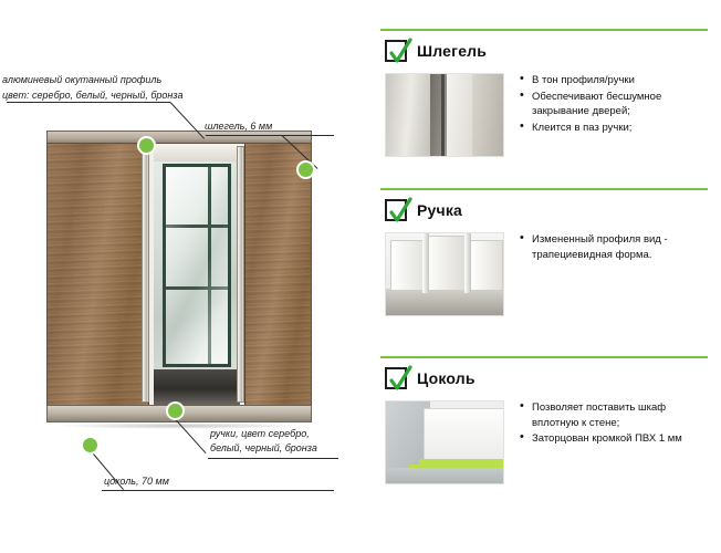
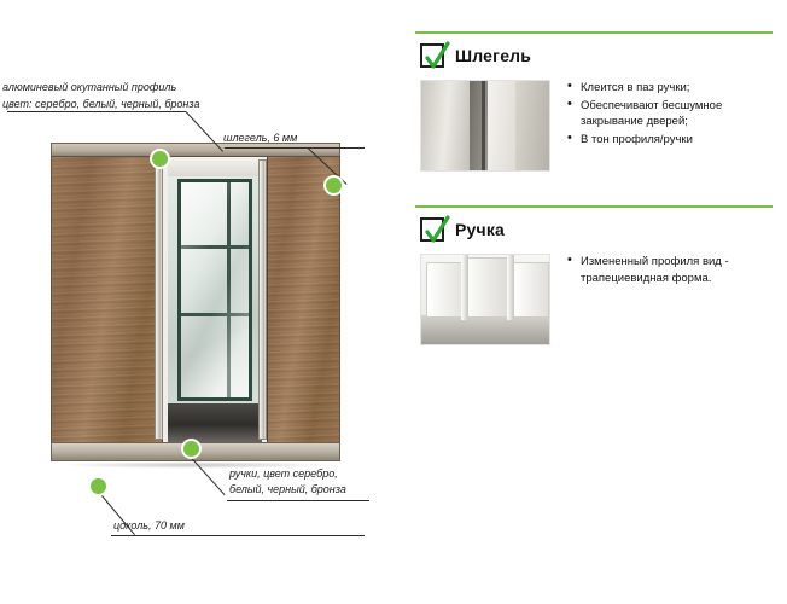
  алюминевый окутанный профиль
  цвет: серебро, белый, черный, бронза
  шлегель, 6 мм
  ручки, цвет серебро,
  белый, черный, бронза
  цооль, 70 мм
  Шлегель
- В тон профиля/ручки
+ Клеится в паз ручки;
  Обеспечивают бесшумное закрывание дверей;
- Клеится в паз ручки;
+ В тон профиля/ручки
  Ручка
  Измененный профиля вид - трапециевидная форма.
- Цоколь
- Позволяет поставить шкаф вплотную к стене;
- Заторцован кромкой ПВХ 1 мм
